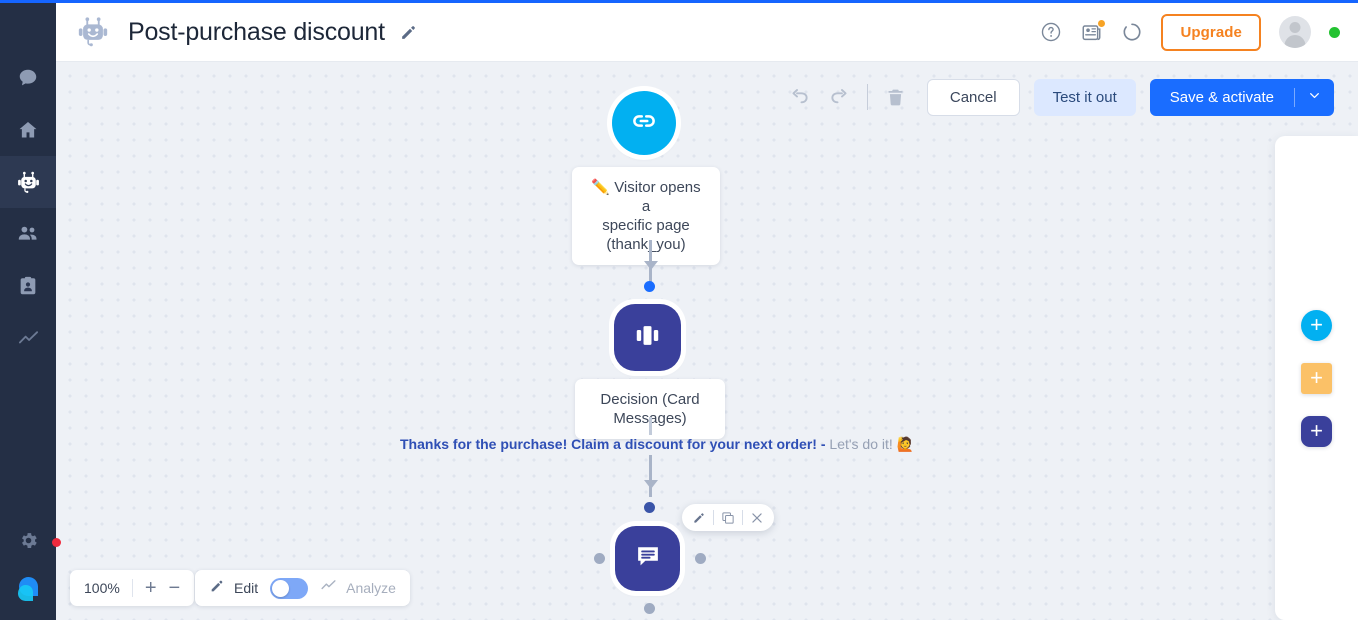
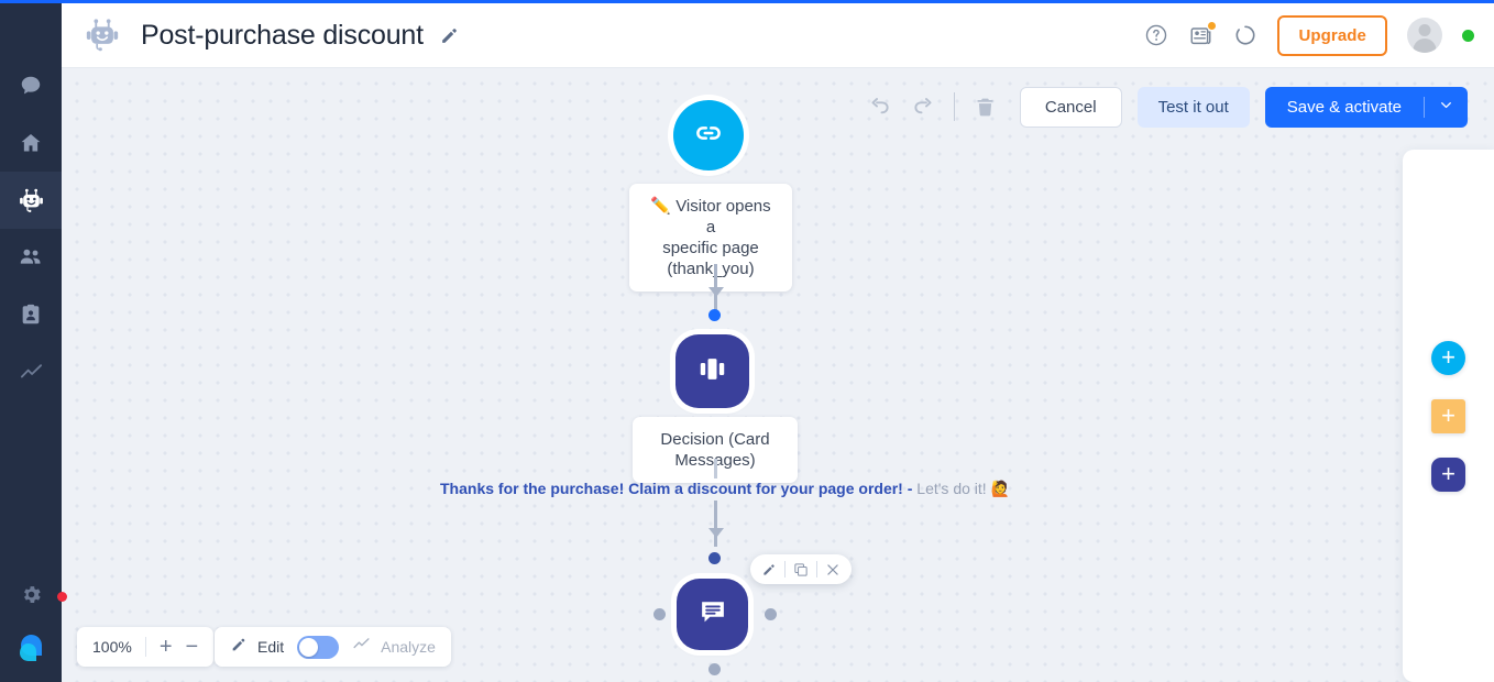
  Post-purchase discount
  Upgrade
  Cancel
  Test it out
  Save & activate
  ✏️ Visitor opens a
  specific page
  (thank_you)
  Decision (Card
  Messages)
- Thanks for the purchase! Claim a discount for your next order! - Let's do it! 🙋
+ Thanks for the purchase! Claim a discount for your page order! - Let's do it! 🙋
  +
  +
  +
  100%
  +
  −
  Edit
  Analyze
